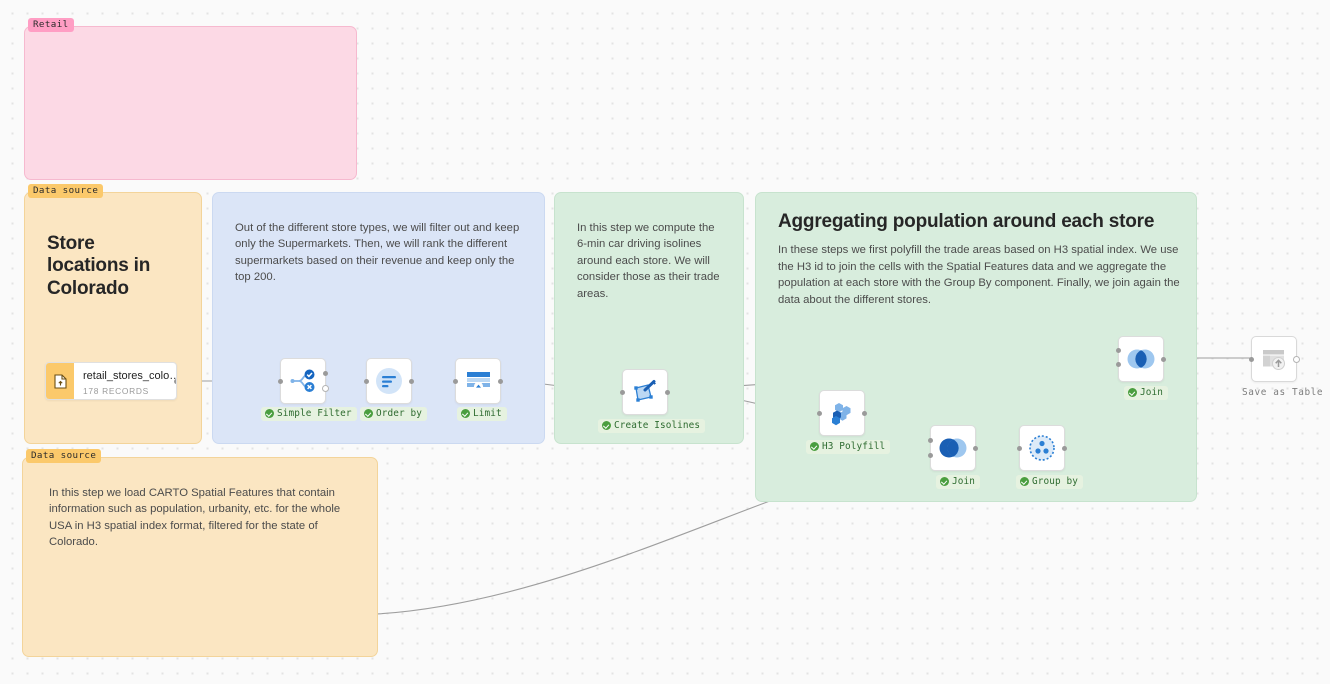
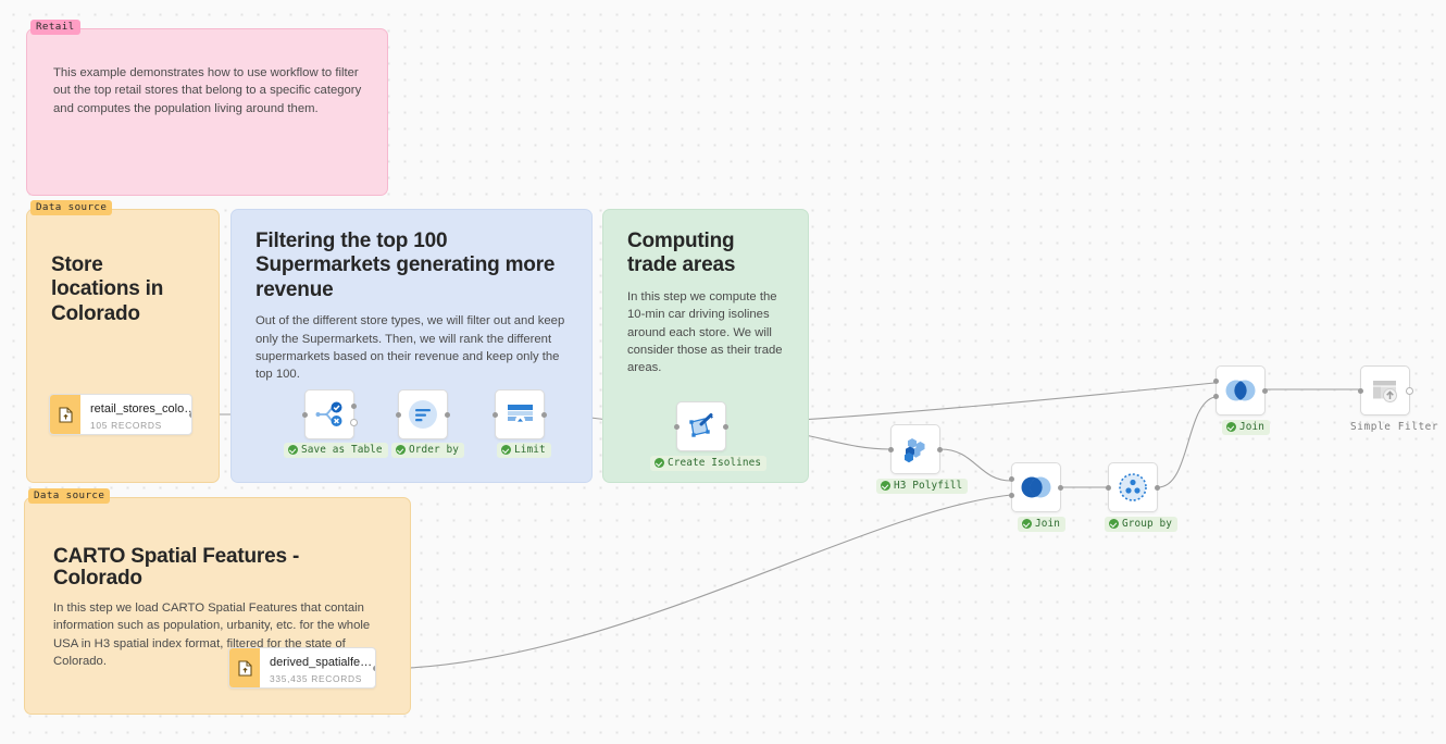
  Retail
+ This example demonstrates how to use workflow to filter out the top retail stores that belong to a specific category and computes the population living around them.
  Data source
  Store locations in Colorado
+ Filtering the top 100 Supermarkets generating more revenue
- Out of the different store types, we will filter out and keep only the Supermarkets. Then, we will rank the different supermarkets based on their revenue and keep only the top 200.
+ Out of the different store types, we will filter out and keep only the Supermarkets. Then, we will rank the different supermarkets based on their revenue and keep only the top 100.
+ Computing trade areas
- In this step we compute the 6-min car driving isolines around each store. We will consider those as their trade areas.
+ In this step we compute the 10-min car driving isolines around each store. We will consider those as their trade areas.
- Aggregating population around each store
- In these steps we first polyfill the trade areas based on H3 spatial index. We use the H3 id to join the cells with the Spatial Features data and we aggregate the population at each store with the Group By component. Finally, we join again the data about the different stores.
  Data source
+ CARTO Spatial Features - Colorado
  In this step we load CARTO Spatial Features that contain information such as population, urbanity, etc. for the whole USA in H3 spatial index format, filtered for the state of Colorado.
  retail_stores_colo…
- 178 RECORDS
+ 105 RECORDS
+ derived_spatialfe…
+ 335,435 RECORDS
- Simple Filter
+ Save as Table
  Order by
  Limit
  Create Isolines
  H3 Polyfill
  Join
  Group by
  Join
- Save as Table
+ Simple Filter
